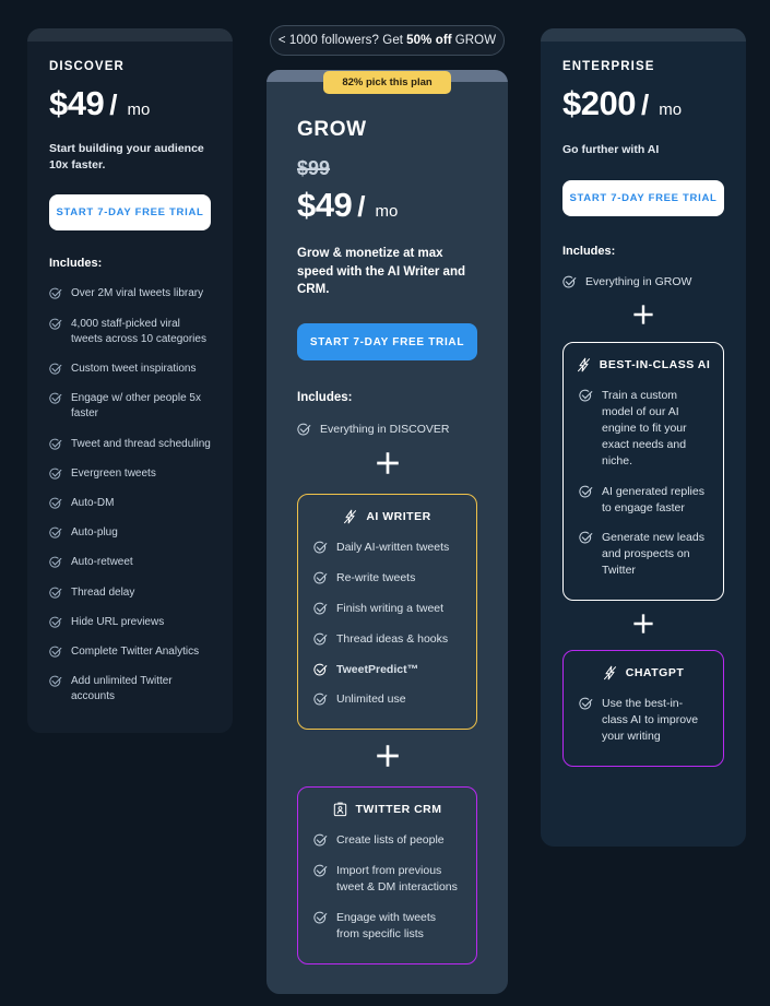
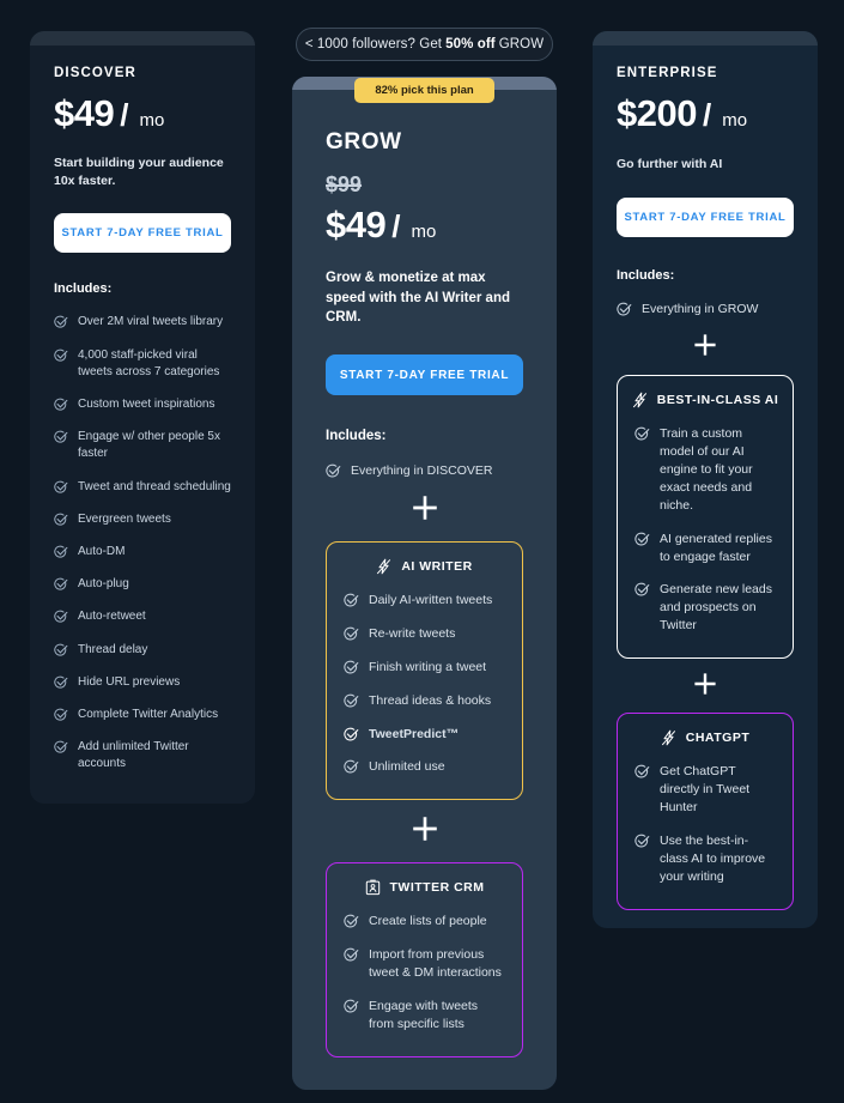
  < 1000 followers? Get
  50% off
  GROW
  DISCOVER
  $49
  /
  mo
  Start building your audience 10x faster.
  START 7-DAY FREE TRIAL
  Includes:
  Over 2M viral tweets library
- 4,000 staff-picked viral tweets across 10 categories
+ 4,000 staff-picked viral tweets across 7 categories
  Custom tweet inspirations
  Engage w/ other people 5x faster
  Tweet and thread scheduling
  Evergreen tweets
  Auto-DM
  Auto-plug
  Auto-retweet
  Thread delay
  Hide URL previews
  Complete Twitter Analytics
  Add unlimited Twitter accounts
  ENTERPRISE
  $200
  /
  mo
  Go further with AI
  START 7-DAY FREE TRIAL
  Includes:
  Everything in GROW
  BEST-IN-CLASS AI
  Train a custom model of our AI engine to fit your exact needs and niche.
  AI generated replies to engage faster
  Generate new leads and prospects on Twitter
  CHATGPT
+ Get ChatGPT directly in Tweet Hunter
  Use the best-in-class AI to improve your writing
  82% pick this plan
  GROW
  $99
  $49
  /
  mo
  Grow & monetize at max speed with the AI Writer and CRM.
  START 7-DAY FREE TRIAL
  Includes:
  Everything in DISCOVER
  AI WRITER
  Daily AI-written tweets
  Re-write tweets
  Finish writing a tweet
  Thread ideas & hooks
  TweetPredict™
  Unlimited use
  TWITTER CRM
  Create lists of people
  Import from previous tweet & DM interactions
  Engage with tweets from specific lists
